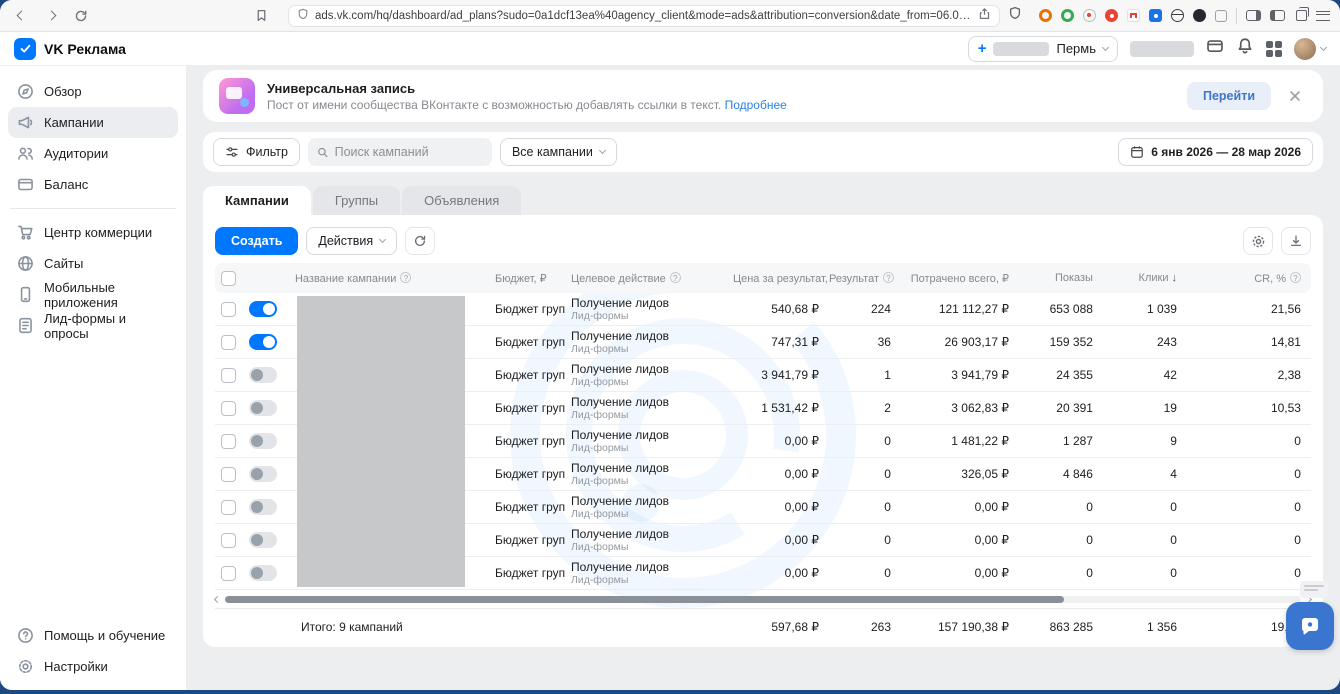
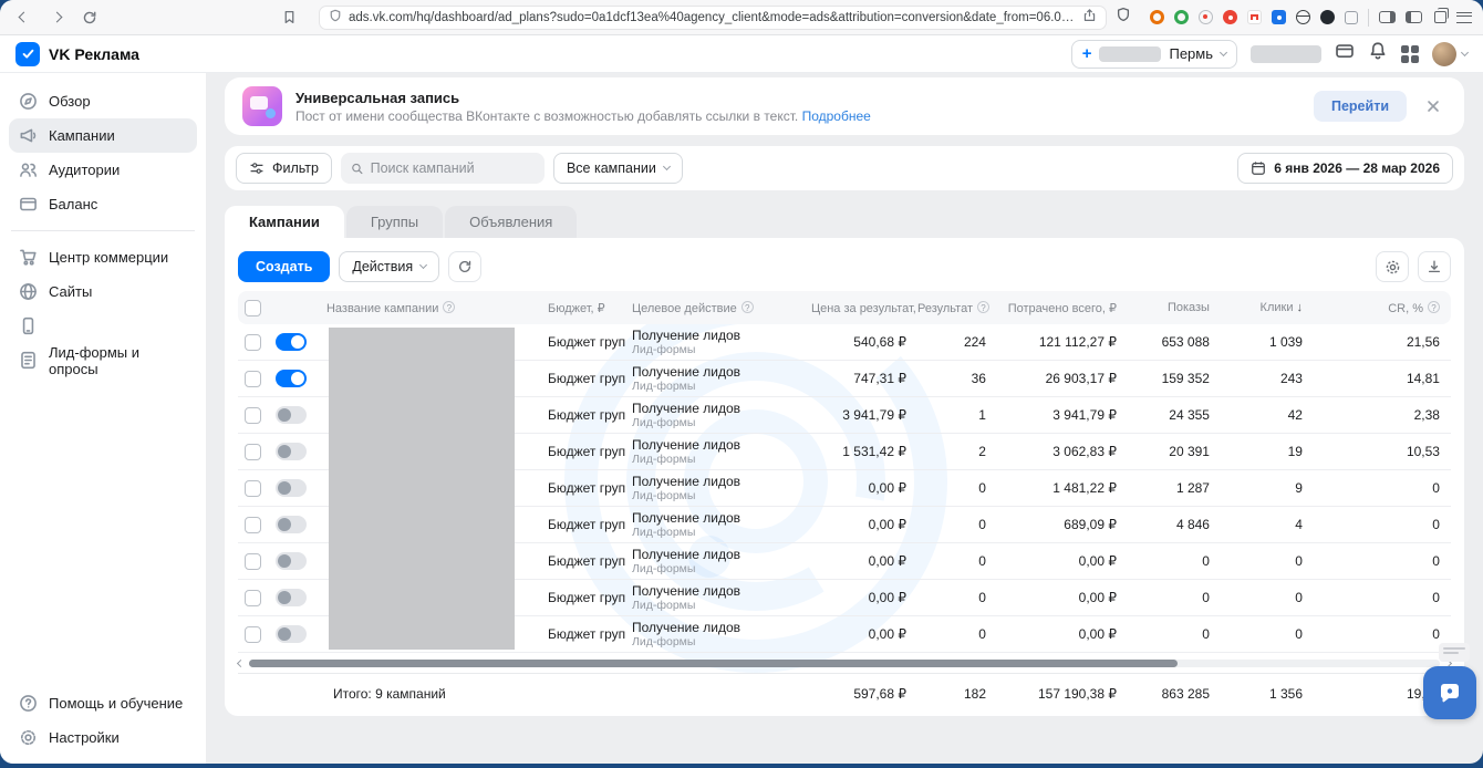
  ads.vk.com/hq/dashboard/ad_plans?sudo=0a1dcf13ea%40agency_client&mode=ads&attribution=conversion&date_from=06.01.2
  VK Реклама
  +
  Пермь
  Обзор
  Кампании
  Аудитории
  Баланс
  Центр коммерции
  Сайты
- Мобильные приложения
  Лид-формы и опросы
  Помощь и обучение
  Настройки
  Универсальная запись
  Пост от имени сообщества ВКонтакте с возможностью добавлять ссылки в текст. Подробнее
  Перейти
  Фильтр
  Поиск кампаний
  Все кампании
  6 янв 2026 — 28 мар 2026
  Кампании
  Группы
  Объявления
  Создать
  Действия
  		Название кампании ?	Бюджет, ₽	Целевое действие ?	Цена за результат,	Результат ?	Потрачено всего, ₽	Показы	Клики ↓	CR, % ?
  			Бюджет груп	Получение лидов Лид-формы	540,68 ₽	224	121 112,27 ₽	653 088	1 039	21,56
  			Бюджет груп	Получение лидов Лид-формы	747,31 ₽	36	26 903,17 ₽	159 352	243	14,81
  			Бюджет груп	Получение лидов Лид-формы	3 941,79 ₽	1	3 941,79 ₽	24 355	42	2,38
  			Бюджет груп	Получение лидов Лид-формы	1 531,42 ₽	2	3 062,83 ₽	20 391	19	10,53
  			Бюджет груп	Получение лидов Лид-формы	0,00 ₽	0	1 481,22 ₽	1 287	9	0
- 			Бюджет груп	Получение лидов Лид-формы	0,00 ₽	0	326,05 ₽	4 846	4	0
+ 			Бюджет груп	Получение лидов Лид-формы	0,00 ₽	0	689,09 ₽	4 846	4	0
  			Бюджет груп	Получение лидов Лид-формы	0,00 ₽	0	0,00 ₽	0	0	0
  			Бюджет груп	Получение лидов Лид-формы	0,00 ₽	0	0,00 ₽	0	0	0
  			Бюджет груп	Получение лидов Лид-формы	0,00 ₽	0	0,00 ₽	0	0	0
- Итого: 9 кампаний			597,68 ₽	263	157 190,38 ₽	863 285	1 356	19
+ Итого: 9 кампаний			597,68 ₽	182	157 190,38 ₽	863 285	1 356	19
